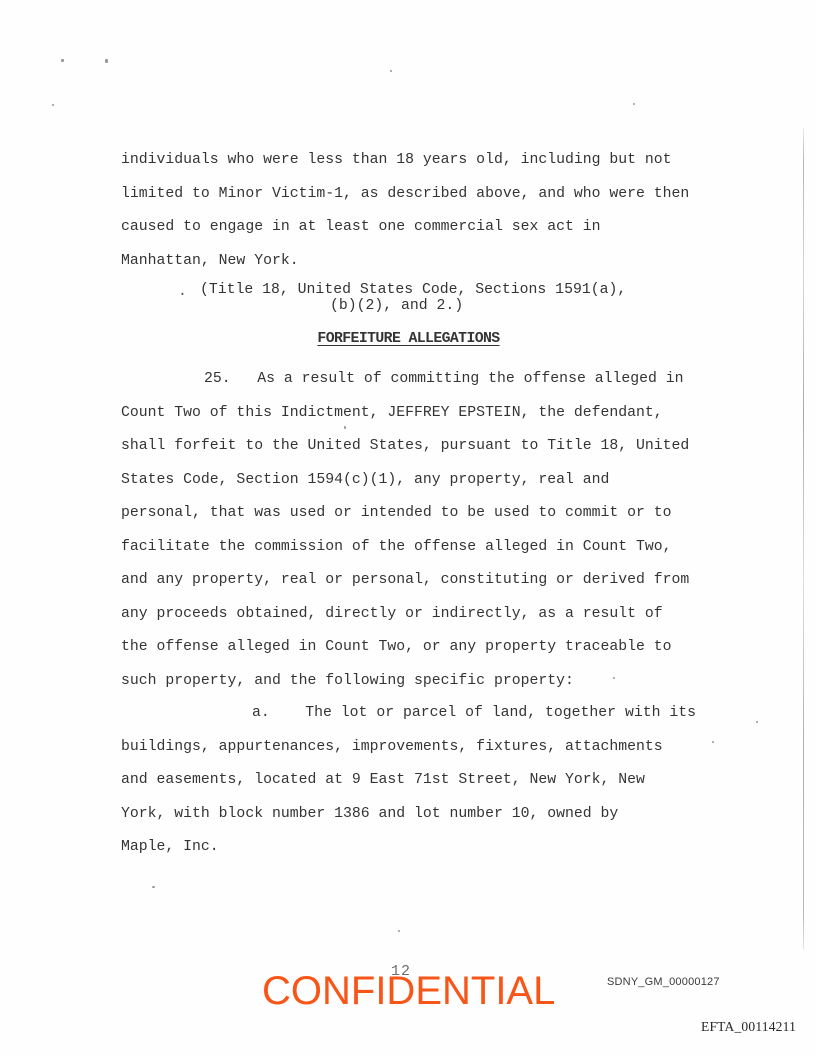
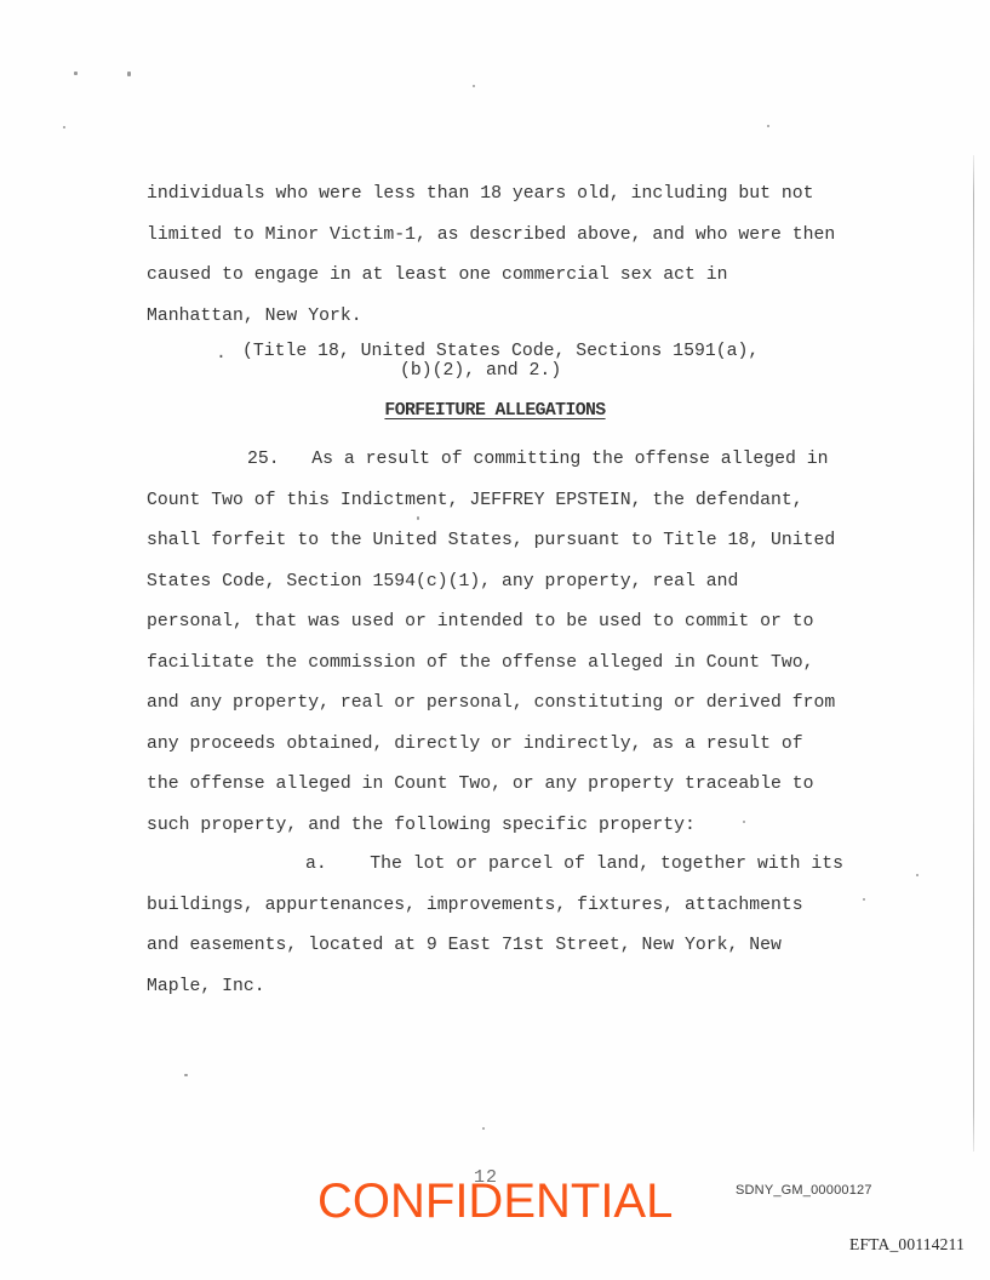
  individuals who were less than 18 years old, including but not
  limited to Minor Victim-1, as described above, and who were then
  caused to engage in at least one commercial sex act in
  Manhattan, New York.
  .
  (Title 18, United States Code, Sections 1591(a),
  (b)(2), and 2.)
  FORFEITURE ALLEGATIONS
  25. As a result of committing the offense alleged in
  Count Two of this Indictment, JEFFREY EPSTEIN, the defendant,
  shall forfeit to the United States, pursuant to Title 18, United
  States Code, Section 1594(c)(1), any property, real and
  personal, that was used or intended to be used to commit or to
  facilitate the commission of the offense alleged in Count Two,
  and any property, real or personal, constituting or derived from
  any proceeds obtained, directly or indirectly, as a result of
  the offense alleged in Count Two, or any property traceable to
  such property, and the following specific property:
  a. The lot or parcel of land, together with its
  buildings, appurtenances, improvements, fixtures, attachments
  and easements, located at 9 East 71st Street, New York, New
- York, with block number 1386 and lot number 10, owned by
  Maple, Inc.
  12
  CONFIDENTIAL
  SDNY_GM_00000127
  EFTA_00114211
